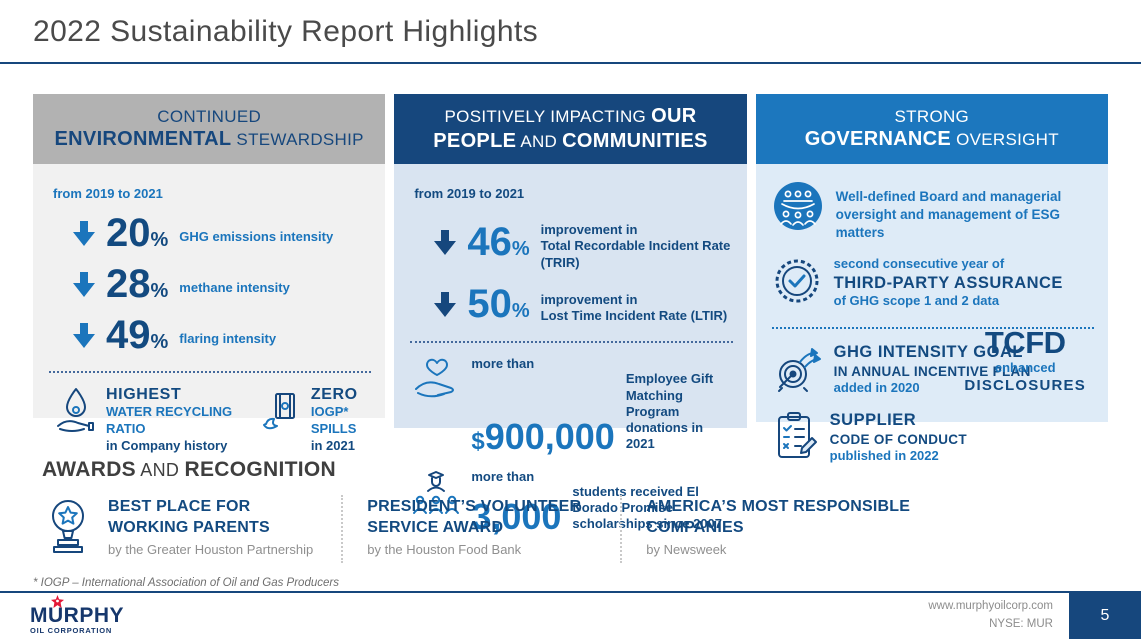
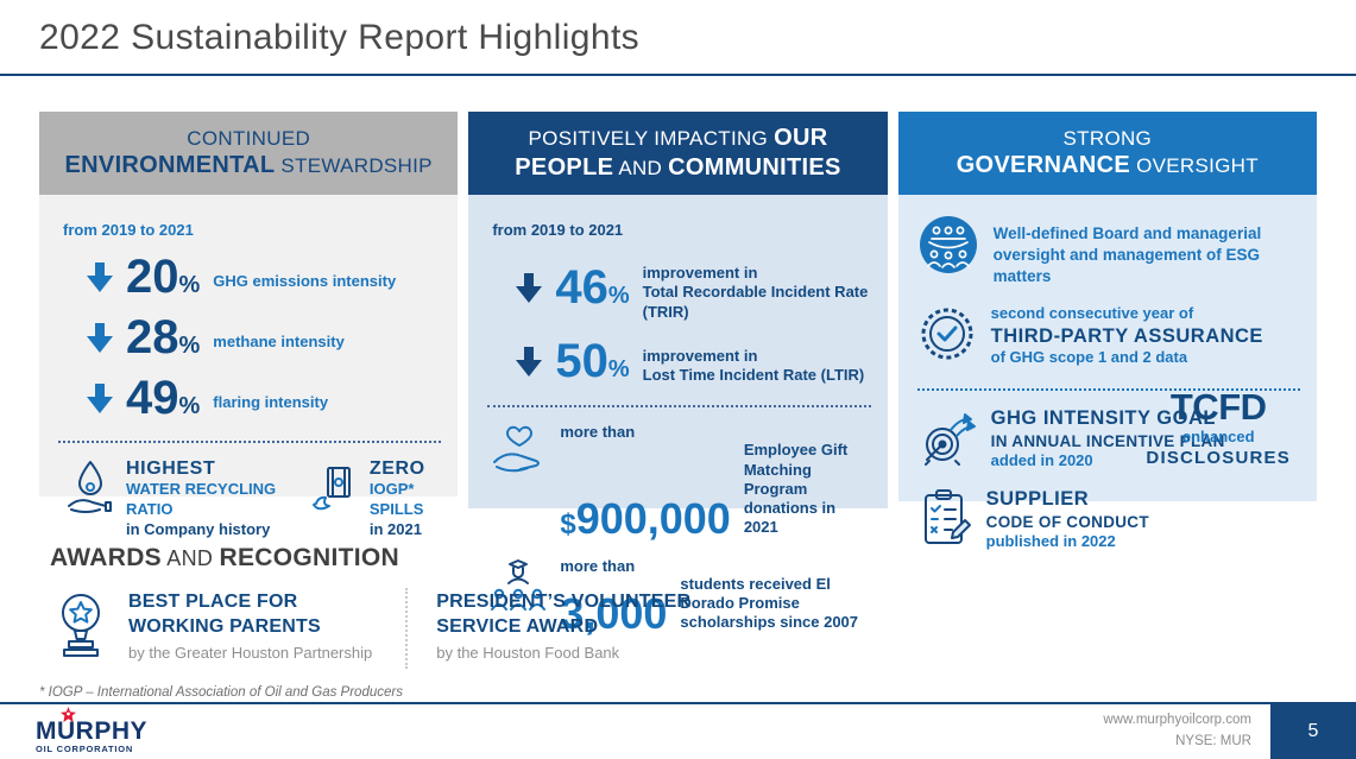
  2022 Sustainability Report Highlights
  CONTINUED
  ENVIRONMENTAL STEWARDSHIP
  from 2019 to 2021
  20%
  GHG emissions intensity
  28%
  methane intensity
  49%
  flaring intensity
  HIGHEST
  WATER RECYCLING RATIO
  in Company history
  ZERO
  IOGP* SPILLS
  in 2021
  POSITIVELY IMPACTING OUR
  PEOPLE AND COMMUNITIES
  from 2019 to 2021
  46%
  improvement in
  Total Recordable Incident Rate (TRIR)
  50%
  improvement in
  Lost Time Incident Rate (LTIR)
  more than
  $900,000
  Employee Gift Matching Program donations in 2021
  more than
  3,000
  students received El Dorado Promise scholarships since 2007
  STRONG
  GOVERNANCE OVERSIGHT
  Well-defined Board and managerial oversight and management of ESG matters
  second consecutive year of
  THIRD-PARTY ASSURANCE
  of GHG scope 1 and 2 data
  GHG INTENSITY GOAL
  IN ANNUAL INCENTIVE PLAN
  added in 2020
  SUPPLIER
  CODE OF CONDUCT
  published in 2022
  TCFD
  enhanced
  DISCLOSURES
  AWARDS AND RECOGNITION
  BEST PLACE FOR WORKING PARENTS
  by the Greater Houston Partnership
  PRESIDENT’S VOLUNTEER SERVICE AWARD
  by the Houston Food Bank
- AMERICA’S MOST RESPONSIBLE COMPANIES
- by Newsweek
  * IOGP – International Association of Oil and Gas Producers
  MURPHY
  OIL CORPORATION
  www.murphyoilcorp.com
  NYSE: MUR
  5
